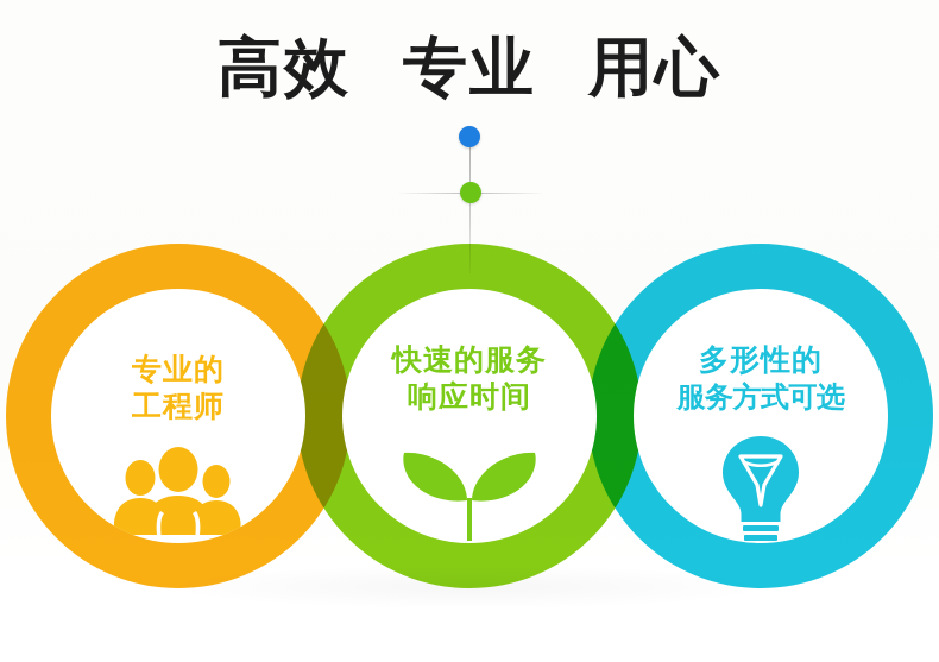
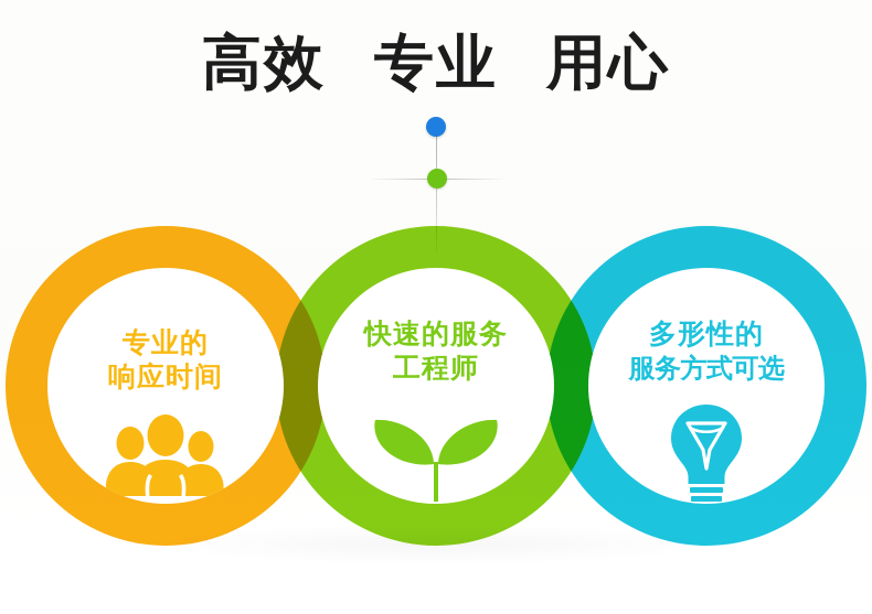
  高效 专业 用心
  专业的
- 工程师
+ 响应时间
  快速的服务
- 响应时间
+ 工程师
  多形性的
  服务方式可选
